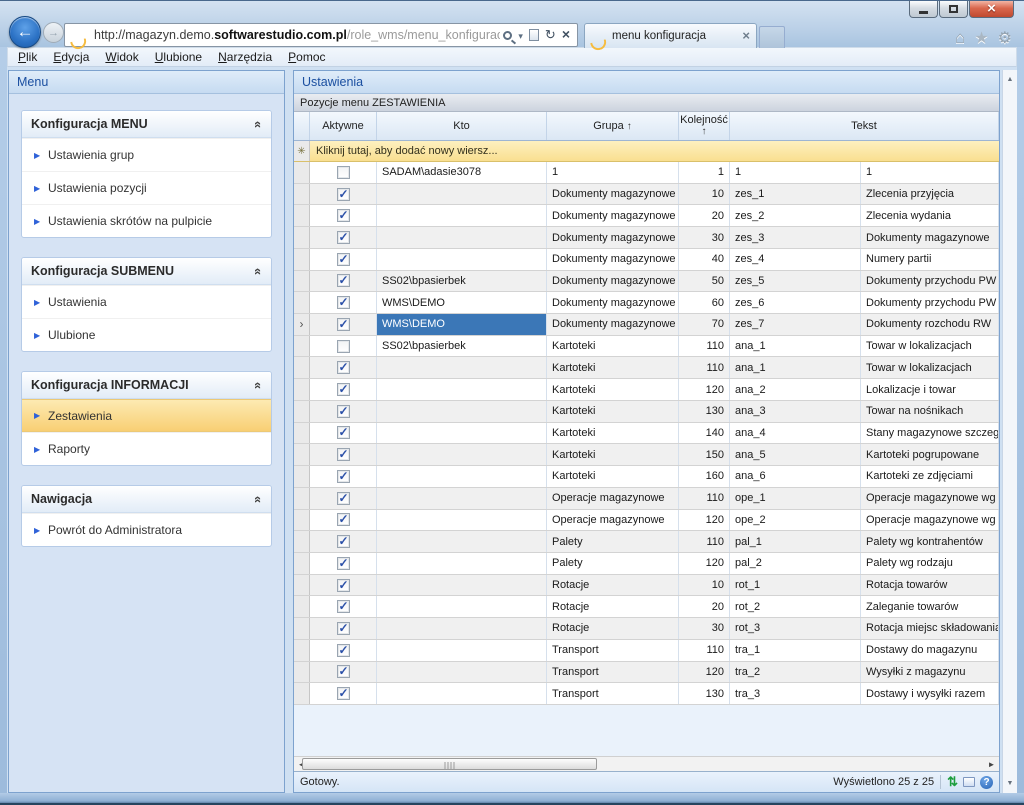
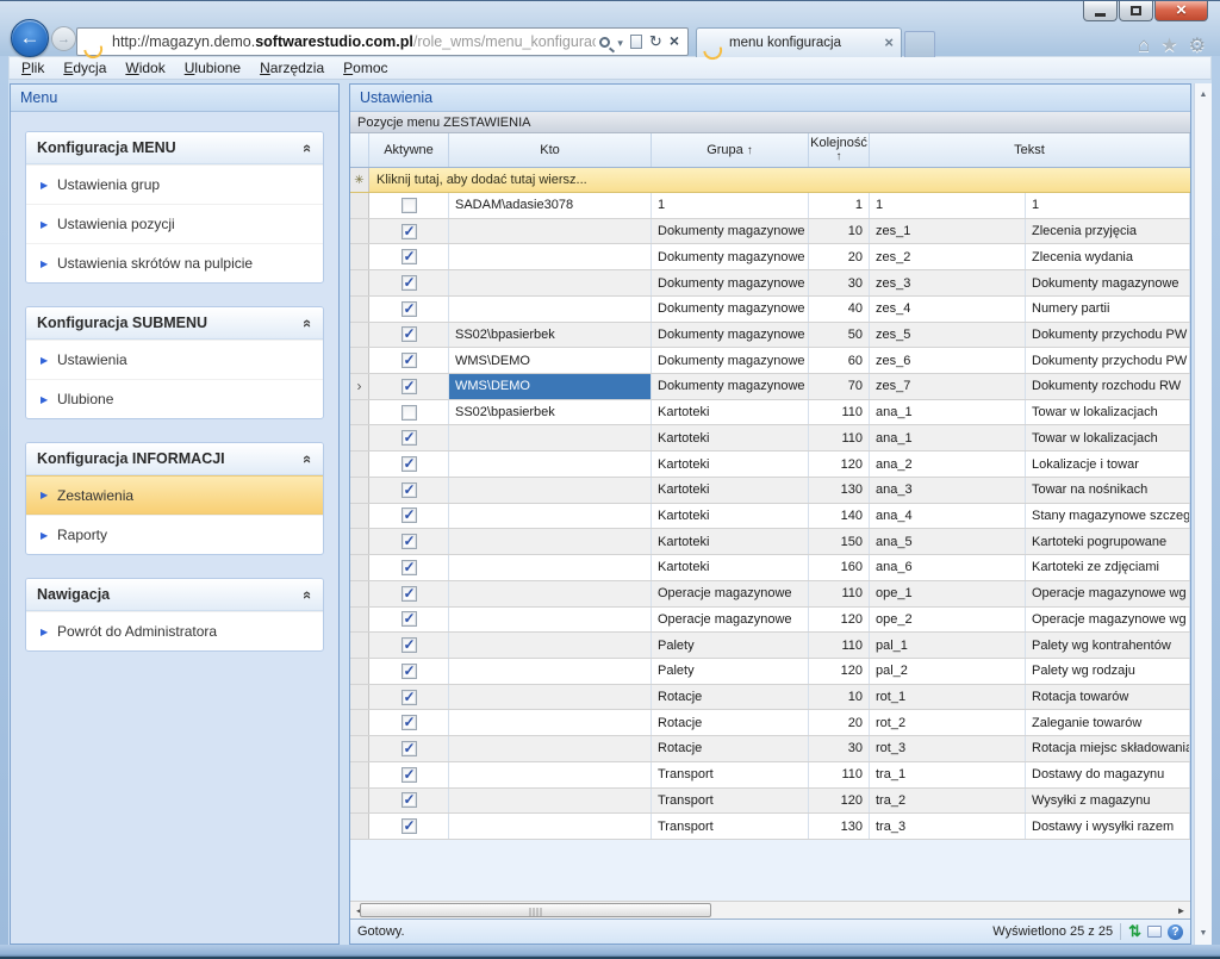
  http://magazyn.demo.softwarestudio.com.pl/role_wms/menu_konfigurac
  menu konfiguracja
  Plik
  Edycja
  Widok
  Ulubione
  Narzędzia
  Pomoc
  Menu
  Konfiguracja MENU
  Ustawienia grup
  Ustawienia pozycji
  Ustawienia skrótów na pulpicie
  Konfiguracja SUBMENU
  Ustawienia
  Ulubione
  Konfiguracja INFORMACJI
  Zestawienia
  Raporty
  Nawigacja
  Powrót do Administratora
  Ustawienia
  Pozycje menu ZESTAWIENIA
  Aktywne
  Kto
  Grupa
  ↑
  Kolejność
  ↑
  Tekst
  ✳
- Kliknij tutaj, aby dodać nowy wiersz...
+ Kliknij tutaj, aby dodać tutaj wiersz...
  SADAM\adasie3078
  1
  1
  1
  1
  Dokumenty magazynowe
  10
  zes_1
  Zlecenia przyjęcia
  Dokumenty magazynowe
  20
  zes_2
  Zlecenia wydania
  Dokumenty magazynowe
  30
  zes_3
  Dokumenty magazynowe
  Dokumenty magazynowe
  40
  zes_4
  Numery partii
  SS02\bpasierbek
  Dokumenty magazynowe
  50
  zes_5
  Dokumenty przychodu PW
  WMS\DEMO
  Dokumenty magazynowe
  60
  zes_6
  Dokumenty przychodu PW
  ›
  WMS\DEMO
  Dokumenty magazynowe
  70
  zes_7
  Dokumenty rozchodu RW
  SS02\bpasierbek
  Kartoteki
  110
  ana_1
  Towar w lokalizacjach
  Kartoteki
  110
  ana_1
  Towar w lokalizacjach
  Kartoteki
  120
  ana_2
  Lokalizacje i towar
  Kartoteki
  130
  ana_3
  Towar na nośnikach
  Kartoteki
  140
  ana_4
  Stany magazynowe szczeg
  Kartoteki
  150
  ana_5
  Kartoteki pogrupowane
  Kartoteki
  160
  ana_6
  Kartoteki ze zdjęciami
  Operacje magazynowe
  110
  ope_1
  Operacje magazynowe wg
  Operacje magazynowe
  120
  ope_2
  Operacje magazynowe wg
  Palety
  110
  pal_1
  Palety wg kontrahentów
  Palety
  120
  pal_2
  Palety wg rodzaju
  Rotacje
  10
  rot_1
  Rotacja towarów
  Rotacje
  20
  rot_2
  Zaleganie towarów
  Rotacje
  30
  rot_3
  Rotacja miejsc składowania
  Transport
  110
  tra_1
  Dostawy do magazynu
  Transport
  120
  tra_2
  Wysyłki z magazynu
  Transport
  130
  tra_3
  Dostawy i wysyłki razem
  Gotowy.
  Wyświetlono 25 z 25
